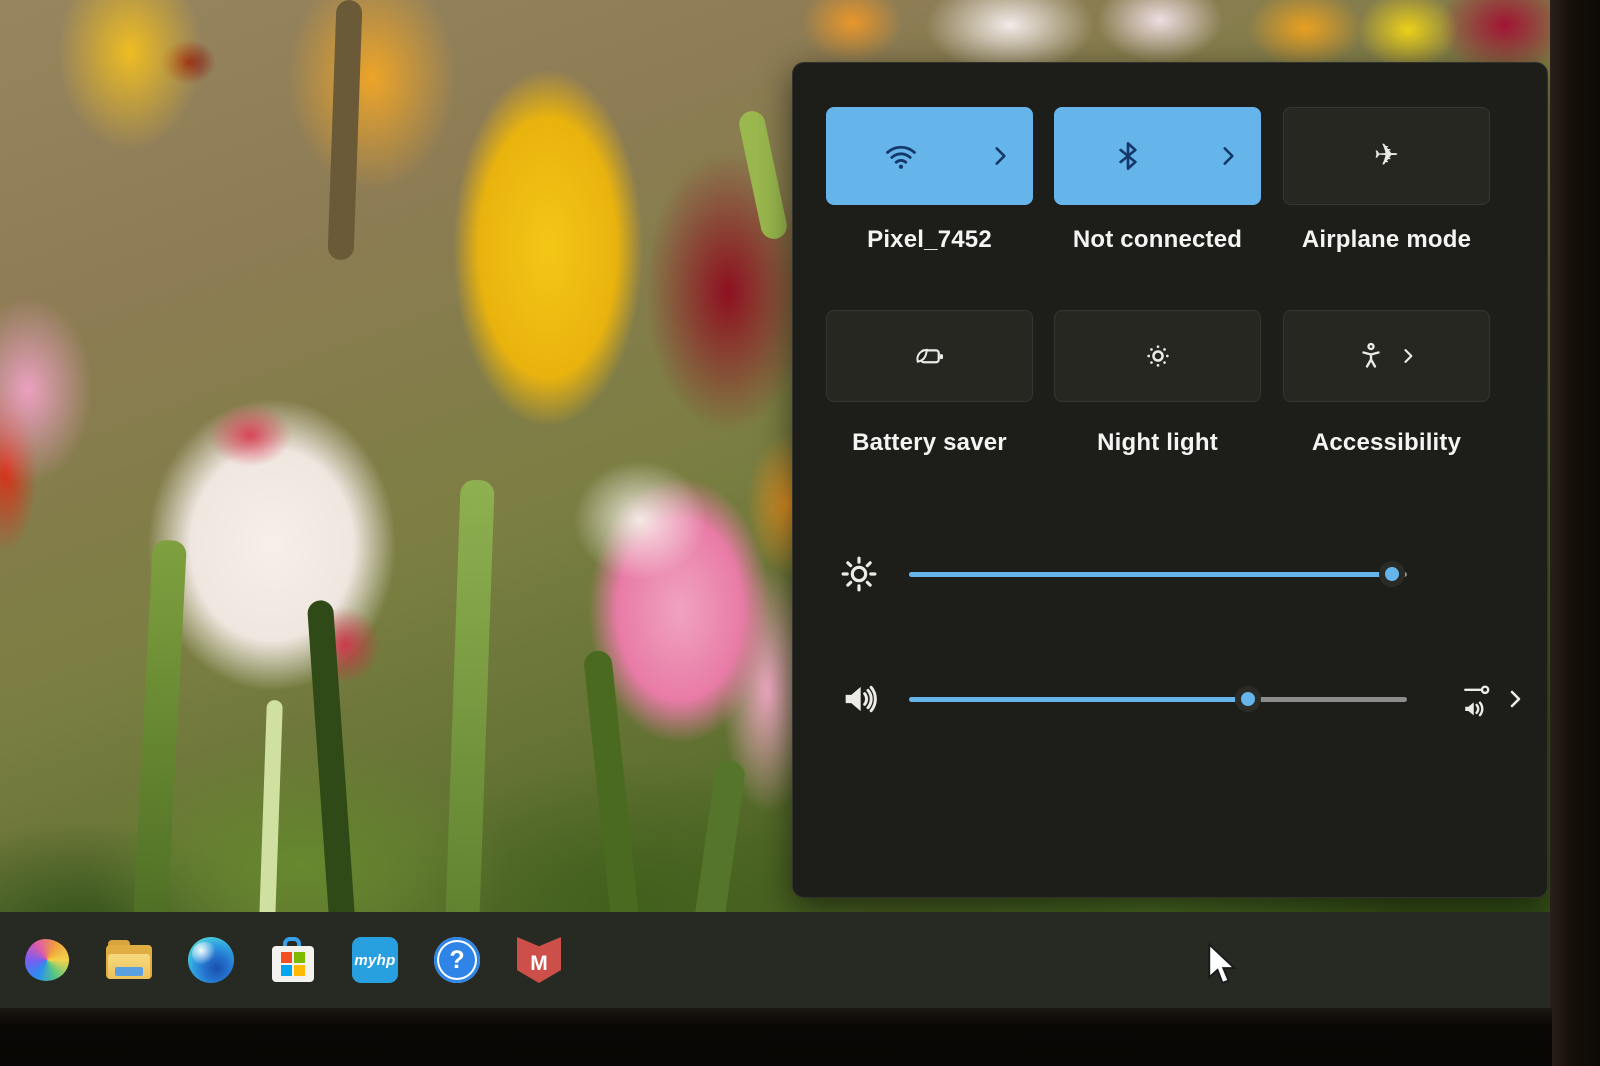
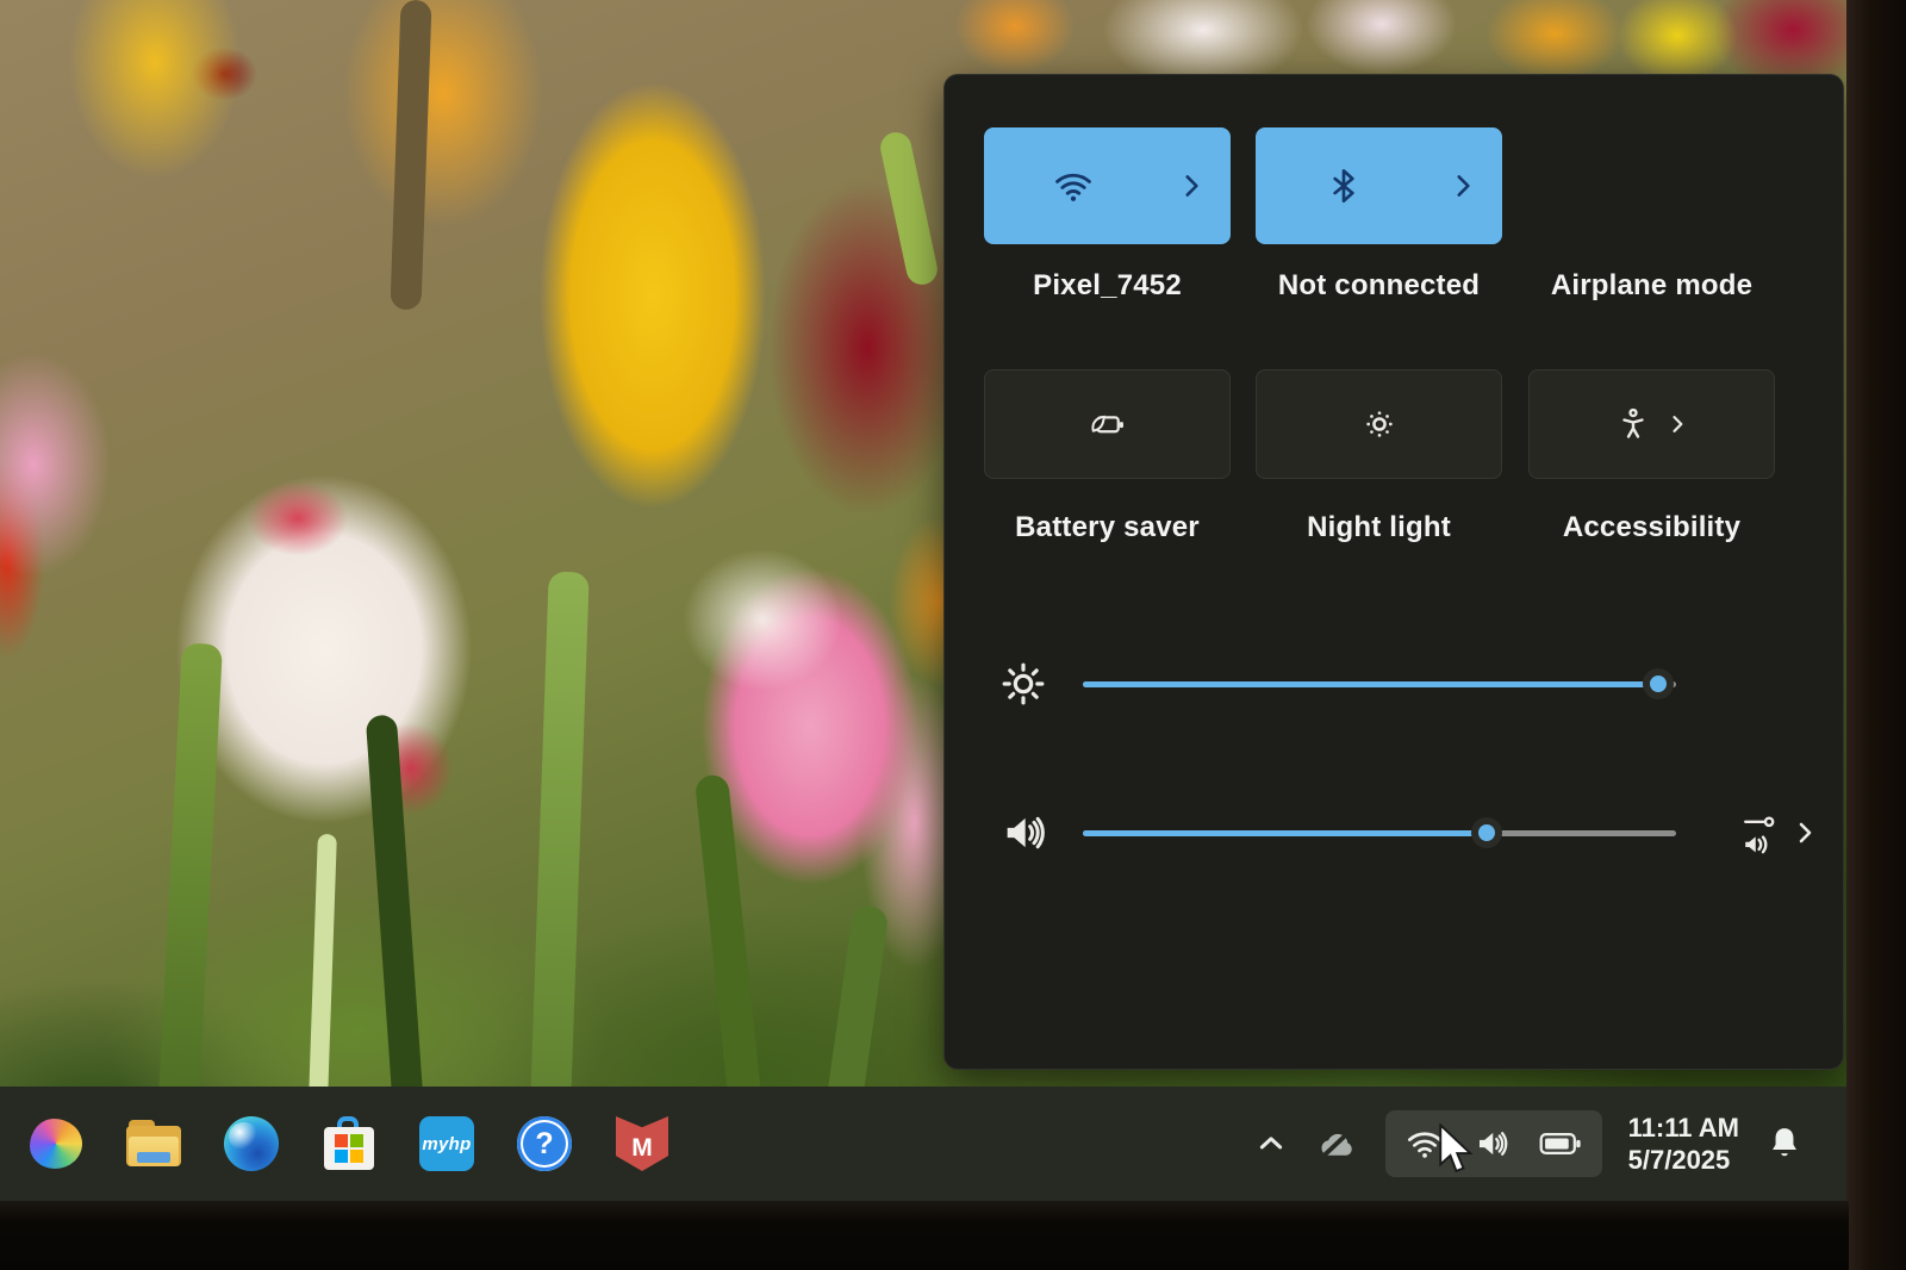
- ✈
  Pixel_7452
  Not connected
  Airplane mode
  Battery saver
  Night light
  Accessibility
  myhp
  ?
  M
+ 11:11 AM
+ 5/7/2025
